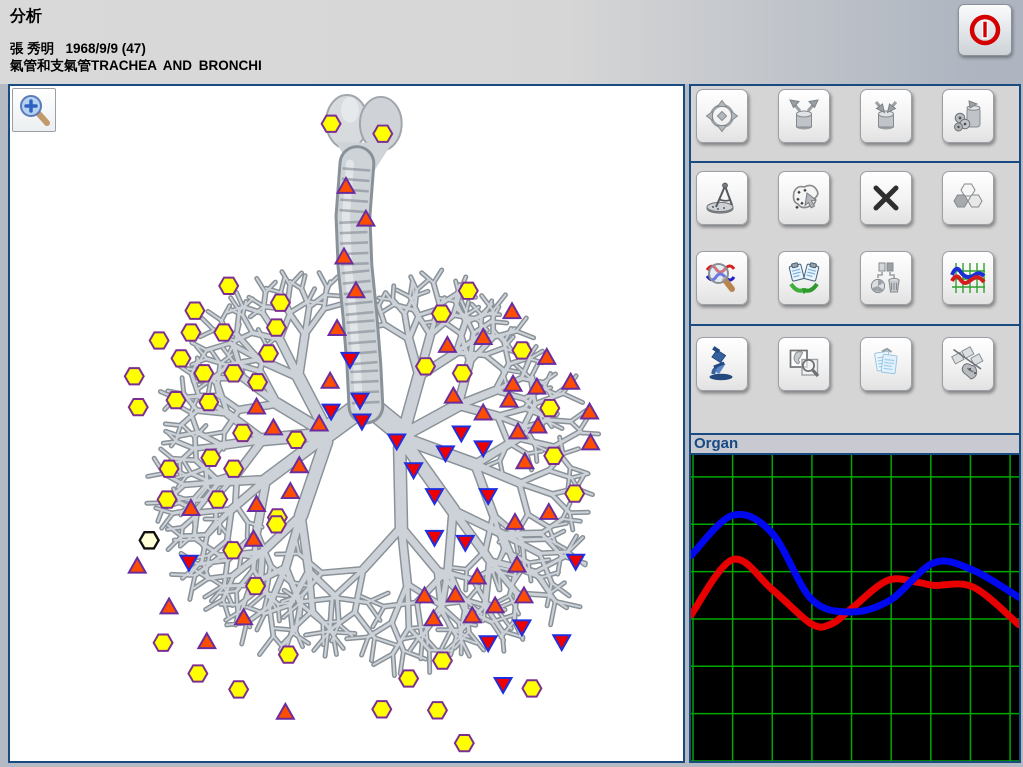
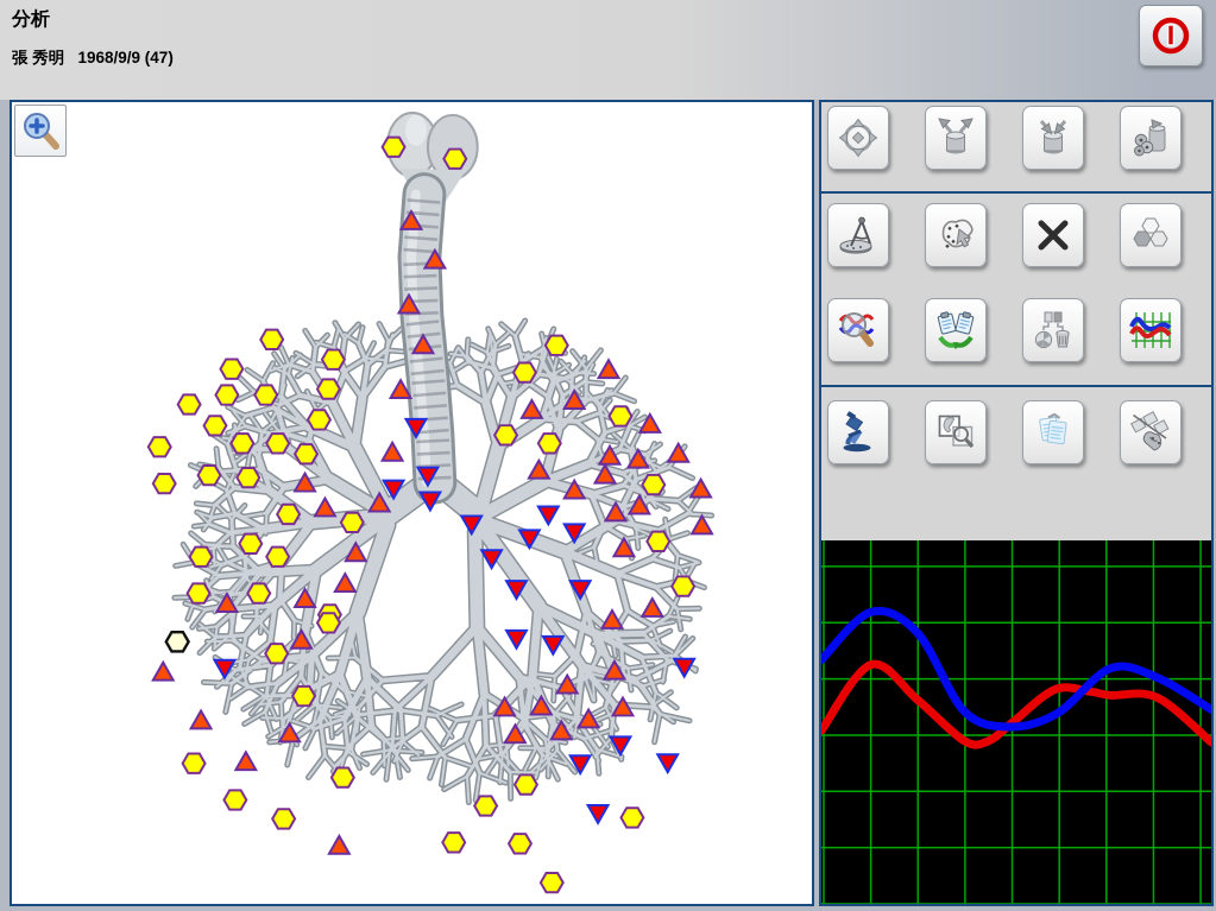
  分析
  張 秀明 1968/9/9 (47)
- 氣管和支氣管TRACHEA AND BRONCHI
- Organ
